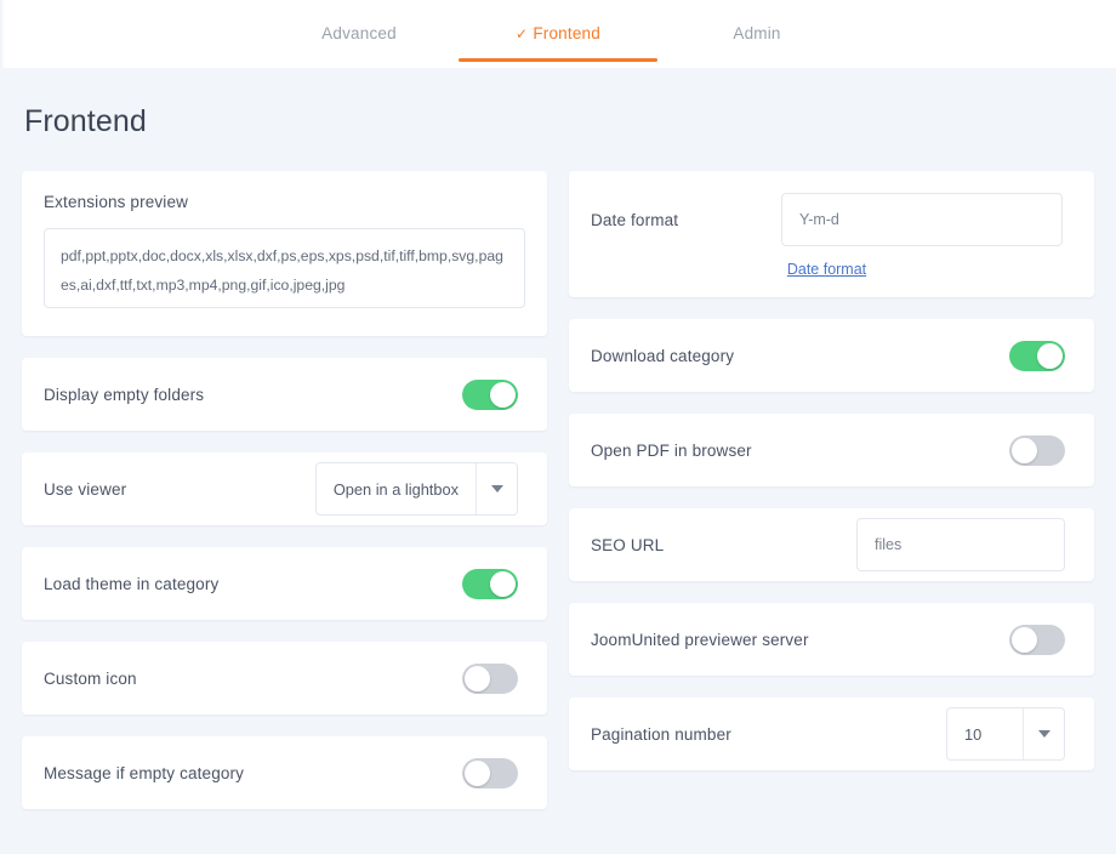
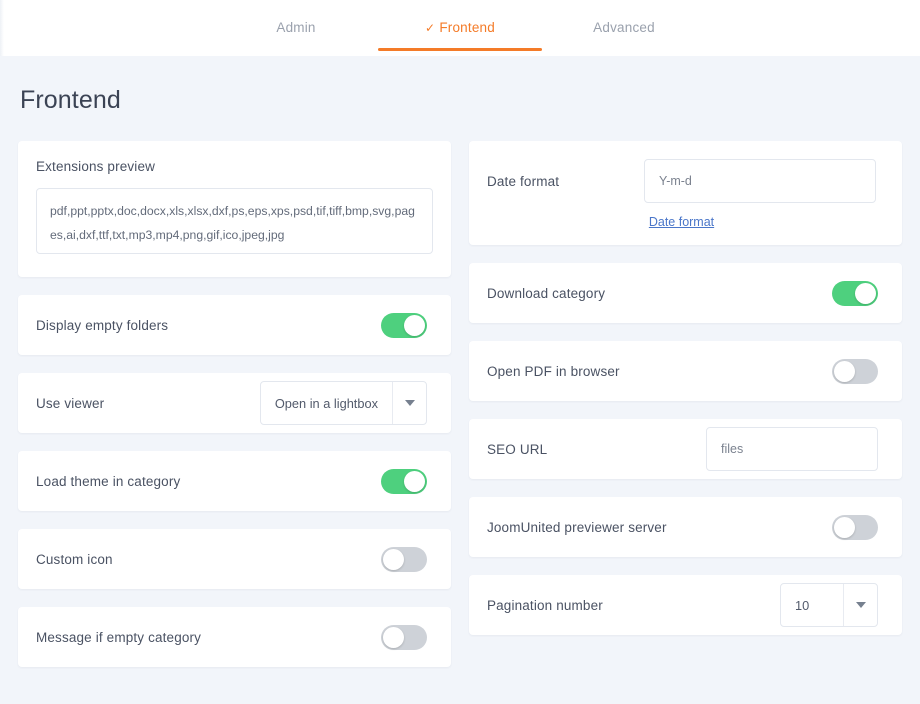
- Advanced
+ Admin
  ✓ Frontend
- Admin
+ Advanced
  Frontend
  Extensions preview
  Display empty folders
  Use viewer
  Open in a lightbox
  Load theme in category
  Custom icon
  Message if empty category
  Date format
  Y-m-d
  Date format
  Download category
  Open PDF in browser
  SEO URL
  files
  JoomUnited previewer server
  Pagination number
  10
